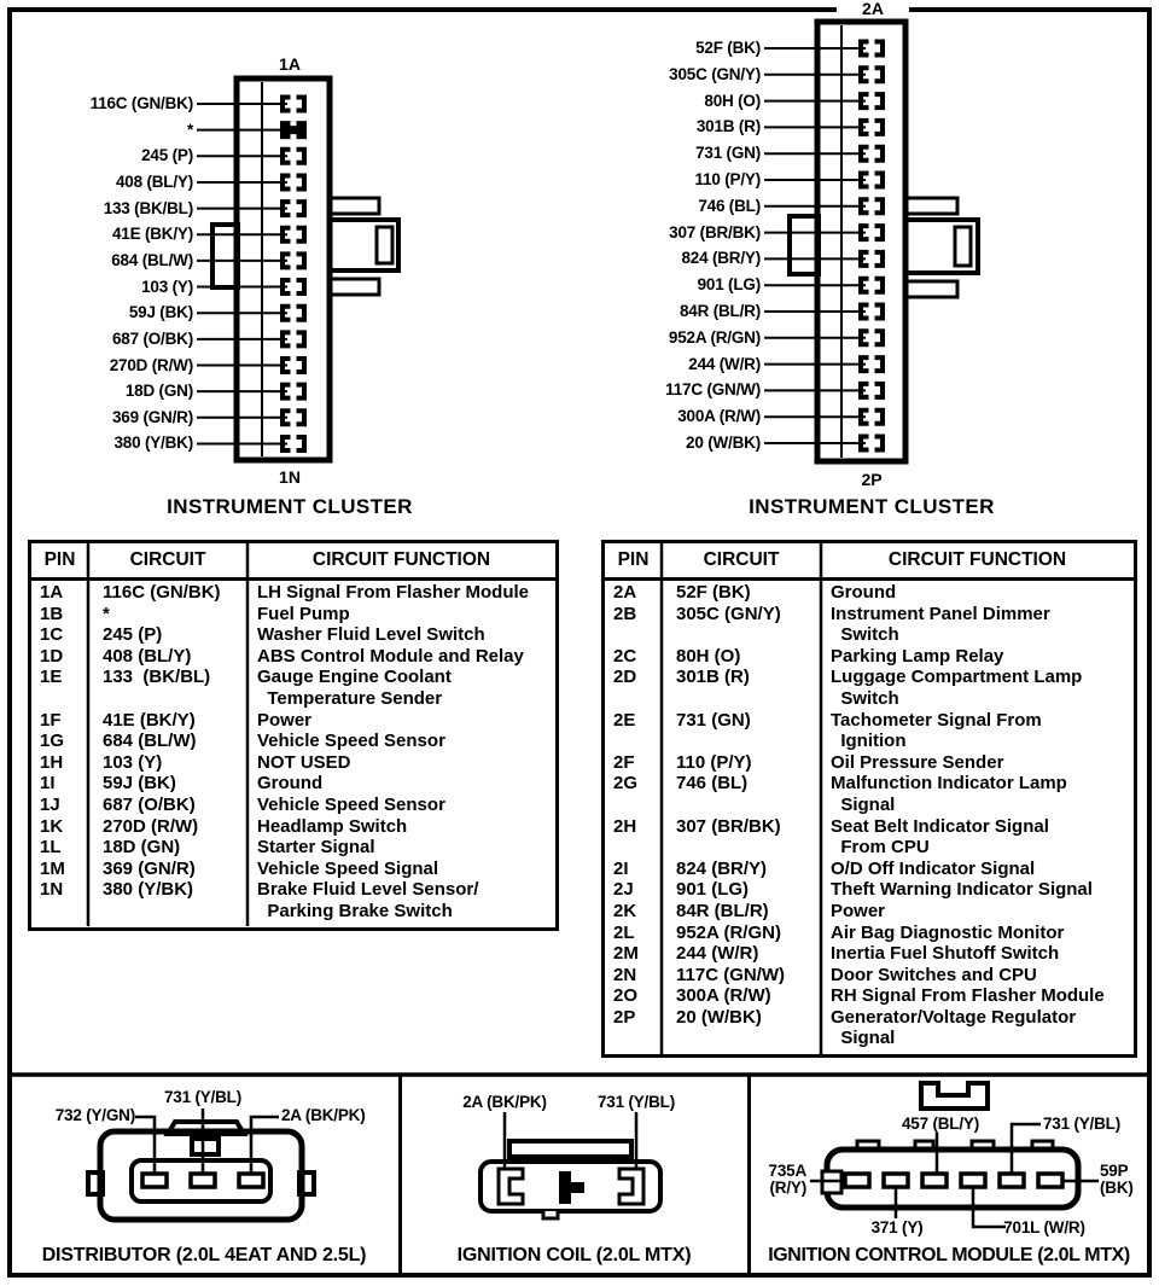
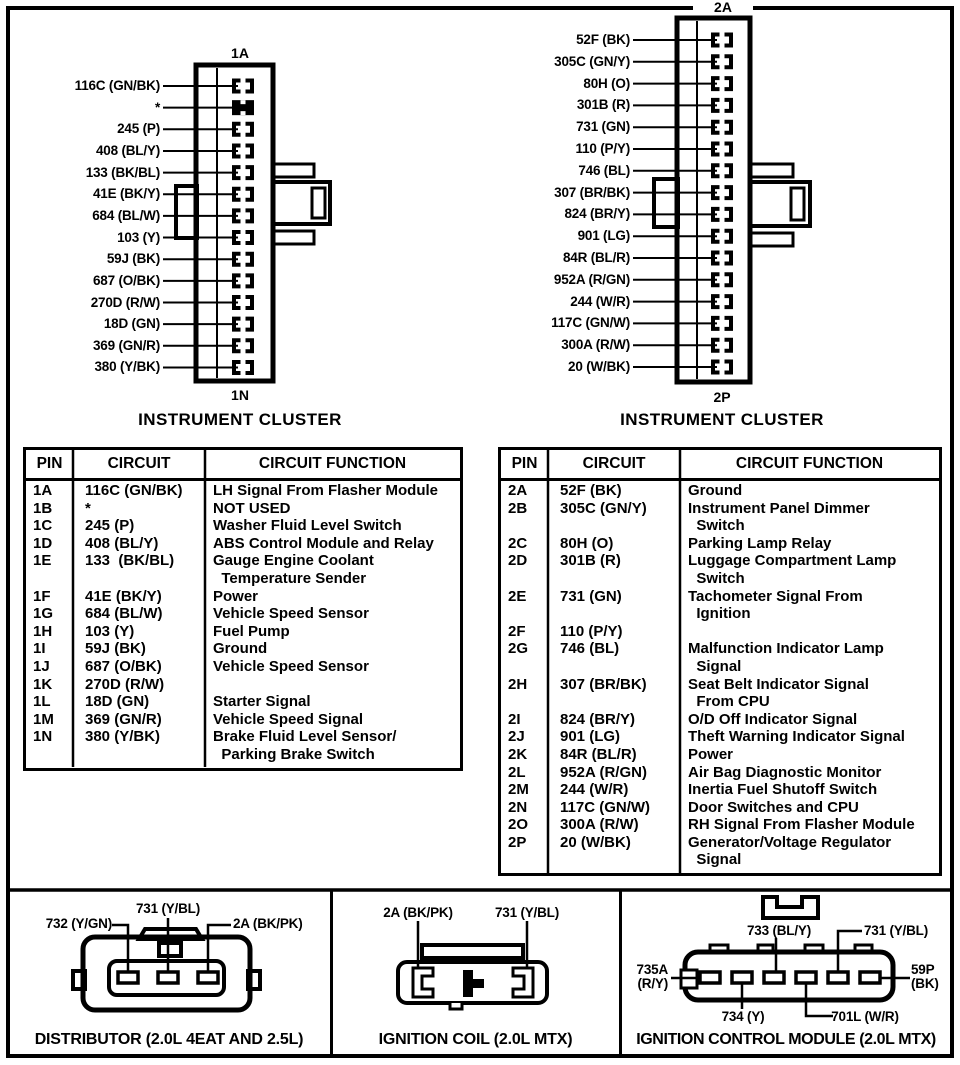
  1A
  1N
  INSTRUMENT CLUSTER
  116C (GN/BK)
  *
  245 (P)
  408 (BL/Y)
  133 (BK/BL)
  41E (BK/Y)
  684 (BL/W)
  103 (Y)
  59J (BK)
  687 (O/BK)
  270D (R/W)
  18D (GN)
  369 (GN/R)
  380 (Y/BK)
  2A
  2P
  INSTRUMENT CLUSTER
  52F (BK)
  305C (GN/Y)
  80H (O)
  301B (R)
  731 (GN)
  110 (P/Y)
  746 (BL)
  307 (BR/BK)
  824 (BR/Y)
  901 (LG)
  84R (BL/R)
  952A (R/GN)
  244 (W/R)
  117C (GN/W)
  300A (R/W)
  20 (W/BK)
  PIN
  CIRCUIT
  CIRCUIT FUNCTION
  1A
  116C (GN/BK)
  LH Signal From Flasher Module
  1B
  *
- Fuel Pump
+ NOT USED
  1C
  245 (P)
  Washer Fluid Level Switch
  1D
  408 (BL/Y)
  ABS Control Module and Relay
  1E
  133 (BK/BL)
  Gauge Engine Coolant
  Temperature Sender
  1F
  41E (BK/Y)
  Power
  1G
  684 (BL/W)
  Vehicle Speed Sensor
  1H
  103 (Y)
- NOT USED
+ Fuel Pump
  1I
  59J (BK)
  Ground
  1J
  687 (O/BK)
  Vehicle Speed Sensor
  1K
  270D (R/W)
- Headlamp Switch
  1L
  18D (GN)
  Starter Signal
  1M
  369 (GN/R)
  Vehicle Speed Signal
  1N
  380 (Y/BK)
  Brake Fluid Level Sensor/
  Parking Brake Switch
  PIN
  CIRCUIT
  CIRCUIT FUNCTION
  2A
  52F (BK)
  Ground
  2B
  305C (GN/Y)
  Instrument Panel Dimmer
  Switch
  2C
  80H (O)
  Parking Lamp Relay
  2D
  301B (R)
  Luggage Compartment Lamp
  Switch
  2E
  731 (GN)
  Tachometer Signal From
  Ignition
  2F
  110 (P/Y)
- Oil Pressure Sender
  2G
  746 (BL)
  Malfunction Indicator Lamp
  Signal
  2H
  307 (BR/BK)
  Seat Belt Indicator Signal
  From CPU
  2I
  824 (BR/Y)
  O/D Off Indicator Signal
  2J
  901 (LG)
  Theft Warning Indicator Signal
  2K
  84R (BL/R)
  Power
  2L
  952A (R/GN)
  Air Bag Diagnostic Monitor
  2M
  244 (W/R)
  Inertia Fuel Shutoff Switch
  2N
  117C (GN/W)
  Door Switches and CPU
  2O
  300A (R/W)
  RH Signal From Flasher Module
  2P
  20 (W/BK)
  Generator/Voltage Regulator
  Signal
  732 (Y/GN)
  731 (Y/BL)
  2A (BK/PK)
  DISTRIBUTOR (2.0L 4EAT AND 2.5L)
  2A (BK/PK)
  731 (Y/BL)
  IGNITION COIL (2.0L MTX)
- 457 (BL/Y)
+ 733 (BL/Y)
  731 (Y/BL)
  735A
  (R/Y)
  59P
  (BK)
- 371 (Y)
+ 734 (Y)
  701L (W/R)
  IGNITION CONTROL MODULE (2.0L MTX)
